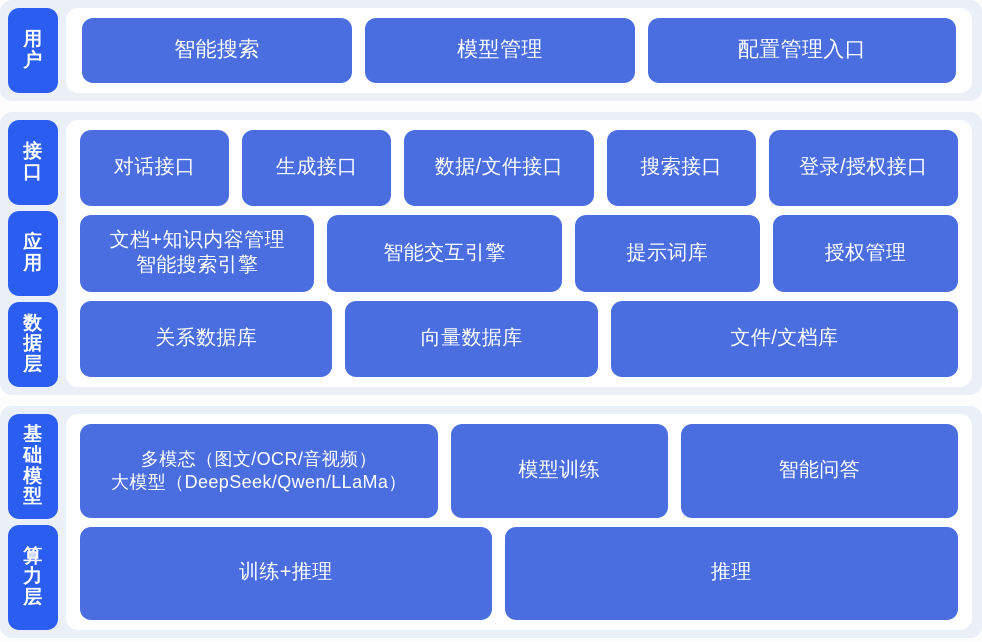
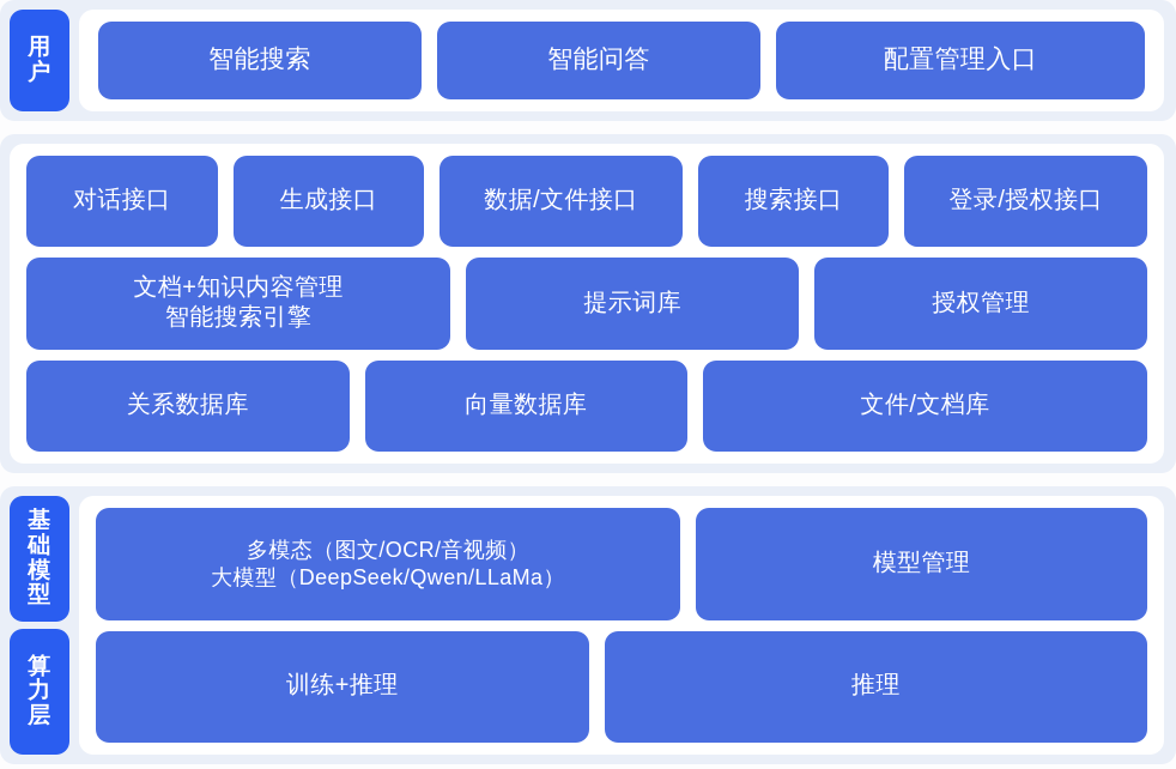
  用户
  智能搜索
- 模型管理
+ 智能问答
  配置管理入口
- 接口
- 应用
- 数据层
  对话接口
  生成接口
  数据/文件接口
  搜索接口
  登录/授权接口
  文档+知识内容管理
  智能搜索引擎
- 智能交互引擎
  提示词库
  授权管理
  关系数据库
  向量数据库
  文件/文档库
  基础模型
  算力层
  多模态（图文/OCR/音视频）
  大模型（DeepSeek/Qwen/LLaMa）
- 模型训练
- 智能问答
+ 模型管理
  训练+推理
  推理
